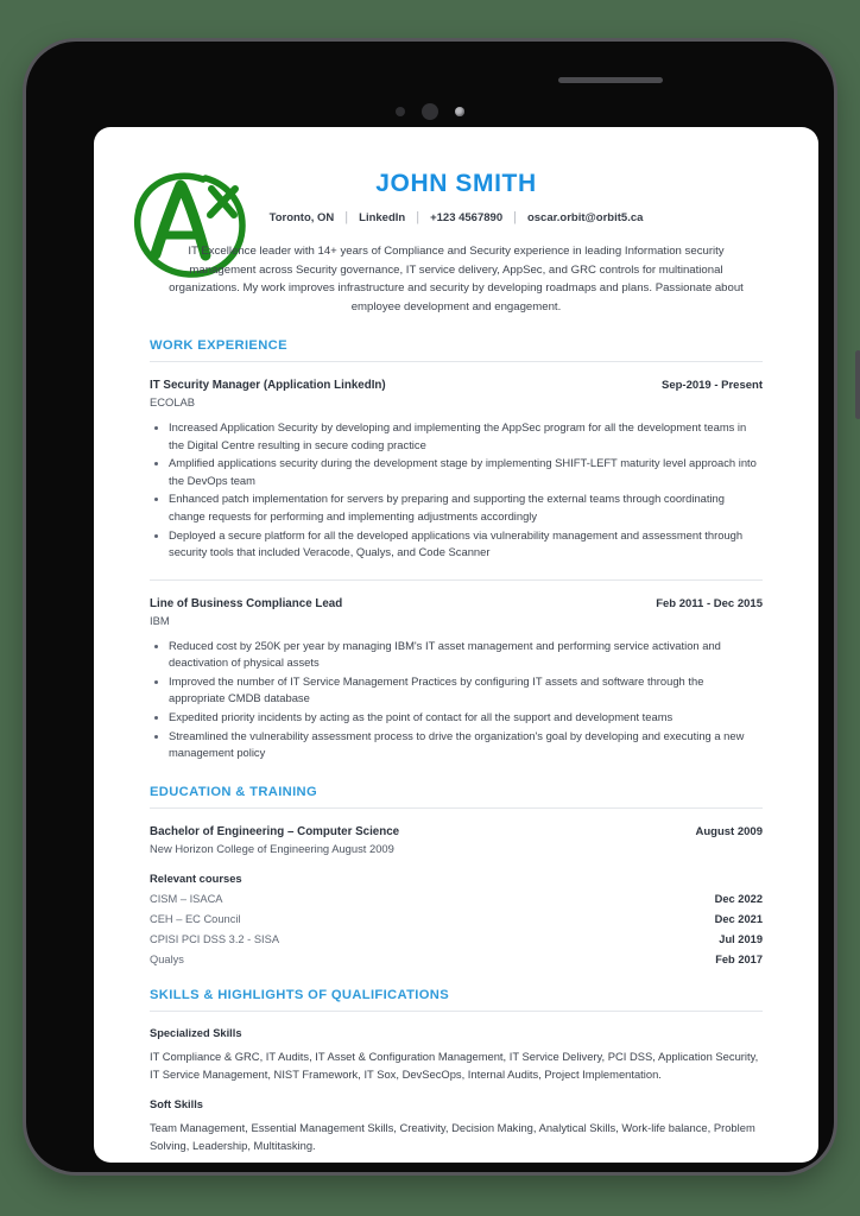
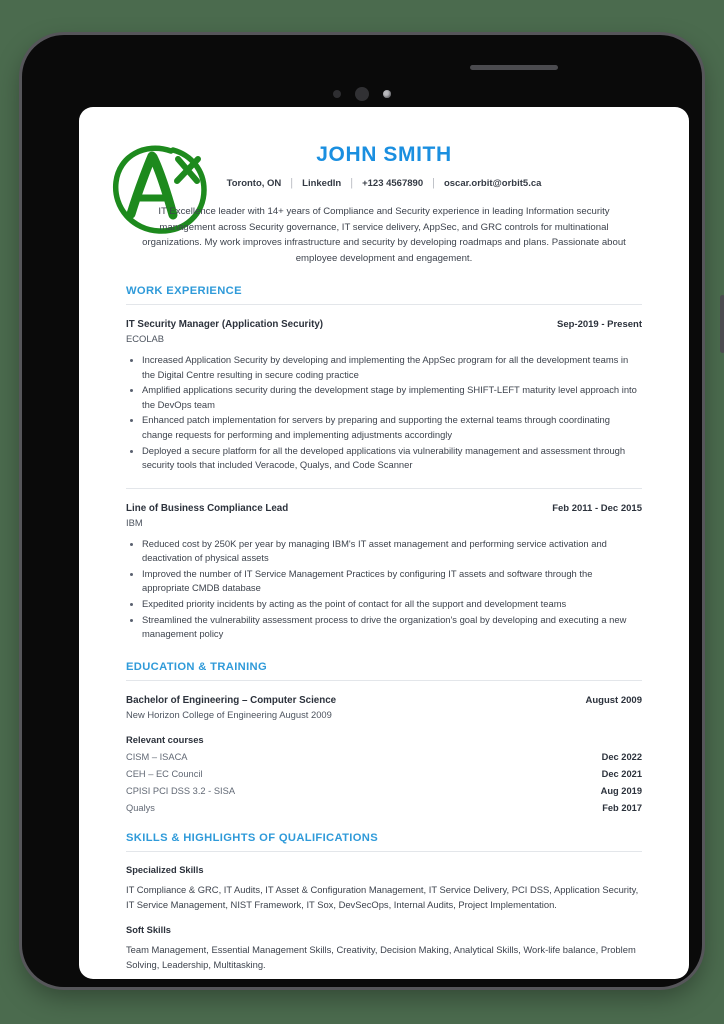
  JOHN SMITH
  Toronto, ON
  |
  LinkedIn
  |
  +123 4567890
  |
  oscar.orbit@orbit5.ca
  IT Excellence leader with 14+ years of Compliance and Security experience in leading Information security management across Security governance, IT service delivery, AppSec, and GRC controls for multinational organizations. My work improves infrastructure and security by developing roadmaps and plans. Passionate about employee development and engagement.
  WORK EXPERIENCE
- IT Security Manager (Application LinkedIn)
+ IT Security Manager (Application Security)
  Sep-2019 - Present
  ECOLAB
  Increased Application Security by developing and implementing the AppSec program for all the development teams in the Digital Centre resulting in secure coding practice
  Amplified applications security during the development stage by implementing SHIFT-LEFT maturity level approach into the DevOps team
  Enhanced patch implementation for servers by preparing and supporting the external teams through coordinating change requests for performing and implementing adjustments accordingly
  Deployed a secure platform for all the developed applications via vulnerability management and assessment through security tools that included Veracode, Qualys, and Code Scanner
  Line of Business Compliance Lead
  Feb 2011 - Dec 2015
  IBM
  Reduced cost by 250K per year by managing IBM's IT asset management and performing service activation and deactivation of physical assets
  Improved the number of IT Service Management Practices by configuring IT assets and software through the appropriate CMDB database
  Expedited priority incidents by acting as the point of contact for all the support and development teams
  Streamlined the vulnerability assessment process to drive the organization's goal by developing and executing a new management policy
  EDUCATION & TRAINING
  Bachelor of Engineering – Computer Science
  August 2009
  New Horizon College of Engineering August 2009
  Relevant courses
  CISM – ISACA
  Dec 2022
  CEH – EC Council
  Dec 2021
  CPISI PCI DSS 3.2 - SISA
- Jul 2019
+ Aug 2019
  Qualys
  Feb 2017
  SKILLS & HIGHLIGHTS OF QUALIFICATIONS
  Specialized Skills
  IT Compliance & GRC, IT Audits, IT Asset & Configuration Management, IT Service Delivery, PCI DSS, Application Security, IT Service Management, NIST Framework, IT Sox, DevSecOps, Internal Audits, Project Implementation.
  Soft Skills
  Team Management, Essential Management Skills, Creativity, Decision Making, Analytical Skills, Work-life balance, Problem Solving, Leadership, Multitasking.
